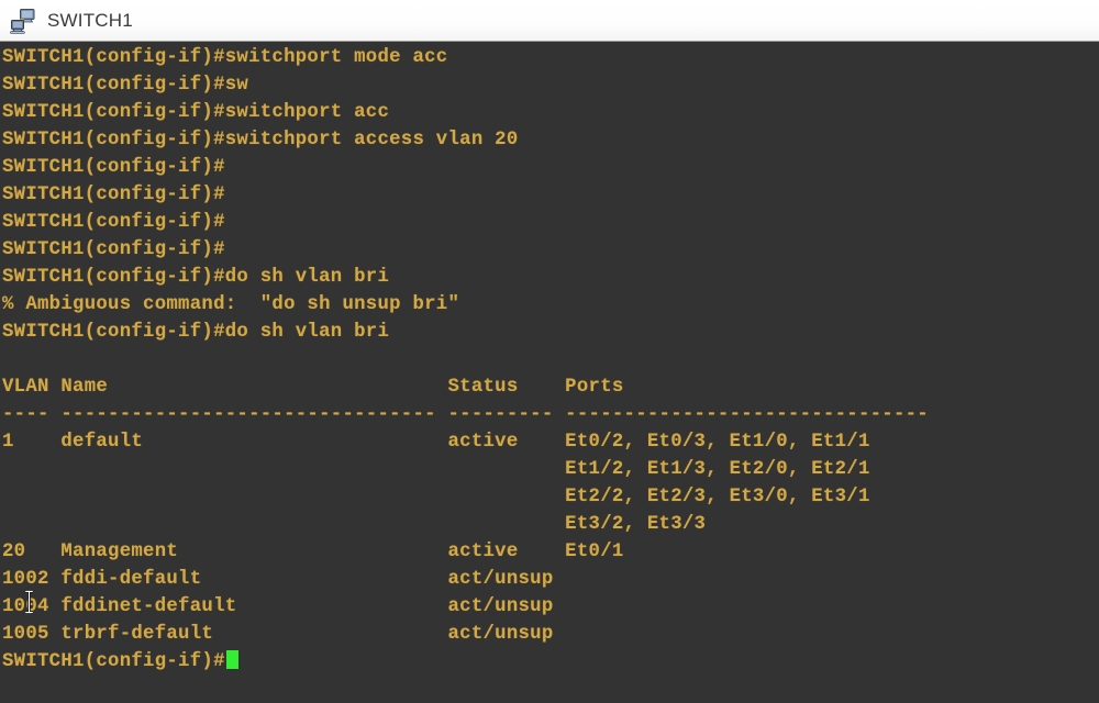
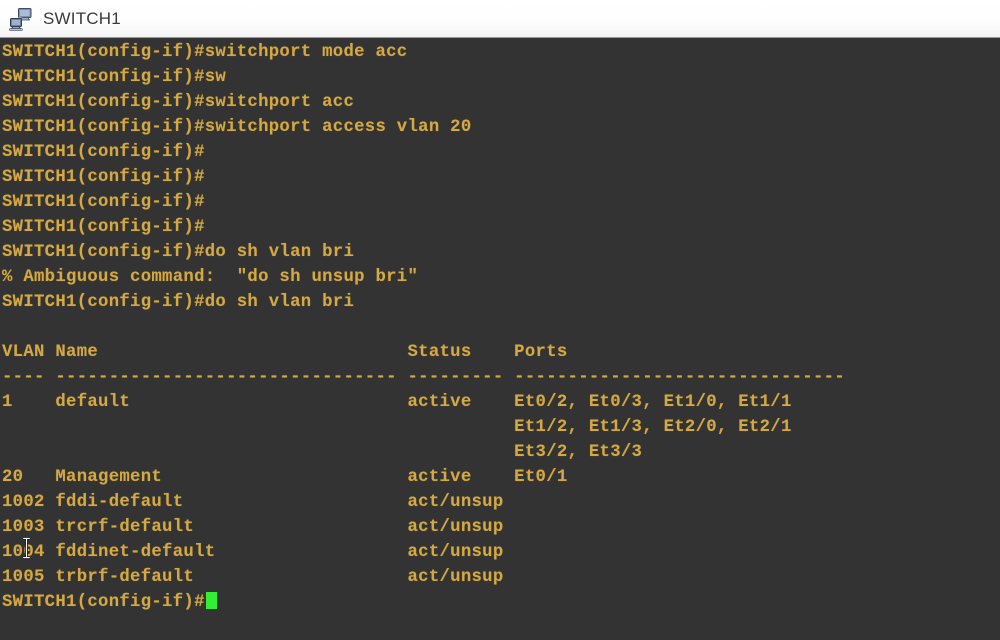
  SWITCH1
  SWITCH1(config-if)#switchport mode acc
  SWITCH1(config-if)#sw
  SWITCH1(config-if)#switchport acc
  SWITCH1(config-if)#switchport access vlan 20
  SWITCH1(config-if)#
  SWITCH1(config-if)#
  SWITCH1(config-if)#
  SWITCH1(config-if)#
  SWITCH1(config-if)#do sh vlan bri
  % Ambiguous command: "do sh unsup bri"
  SWITCH1(config-if)#do sh vlan bri
  VLAN Name Status Ports
  ---- -------------------------------- --------- -------------------------------
  1 default active Et0/2, Et0/3, Et1/0, Et1/1
  Et1/2, Et1/3, Et2/0, Et2/1
- Et2/2, Et2/3, Et3/0, Et3/1
  Et3/2, Et3/3
  20 Management active Et0/1
  1002 fddi-default act/unsup
+ 1003 trcrf-default act/unsup
  1004 fddinet-default act/unsup
  1005 trbrf-default act/unsup
  SWITCH1(config-if)#
